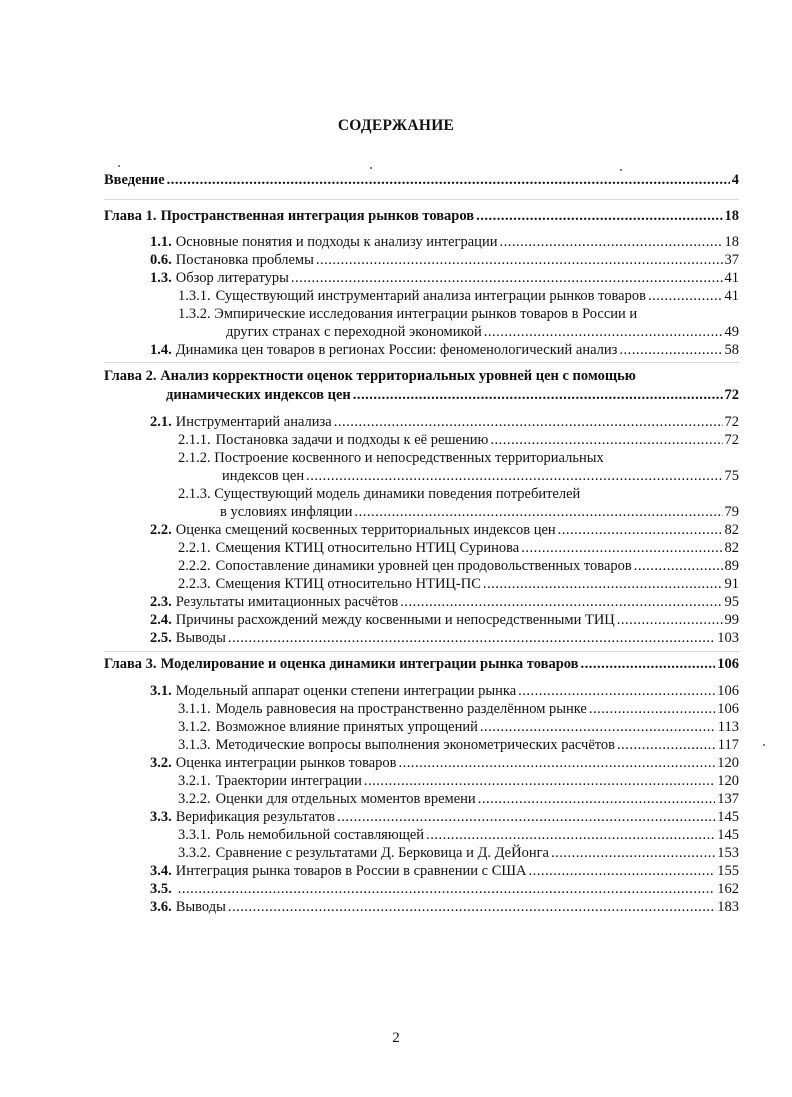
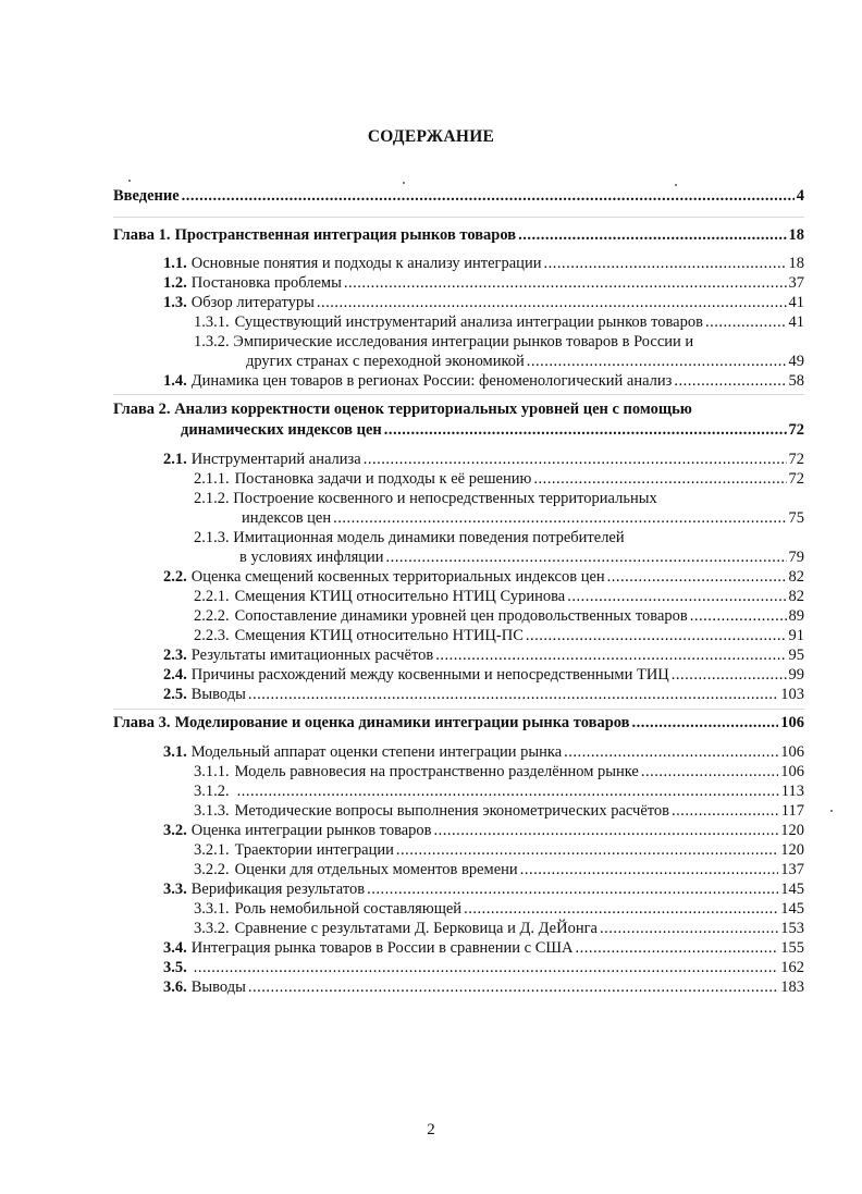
  СОДЕРЖАНИЕ
  Введение
  4
  Глава 1.
  Пространственная интеграция рынков товаров
  18
  1.1.
  Основные понятия и подходы к анализу интеграции
  18
- 0.6.
+ 1.2.
  Постановка проблемы
  37
  1.3.
  Обзор литературы
  41
  1.3.1.
  Существующий инструментарий анализа интеграции рынков товаров
  41
  1.3.2. Эмпирические исследования интеграции рынков товаров в России и
  других странах с переходной экономикой
  49
  1.4.
  Динамика цен товаров в регионах России: феноменологический анализ
  58
  Глава 2. Анализ корректности оценок территориальных уровней цен с помощью
  динамических индексов цен
  72
  2.1.
  Инструментарий анализа
  72
  2.1.1.
  Постановка задачи и подходы к её решению
  72
  2.1.2. Построение косвенного и непосредственных территориальных
  индексов цен
  75
- 2.1.3. Существующий модель динамики поведения потребителей
+ 2.1.3. Имитационная модель динамики поведения потребителей
  в условиях инфляции
  79
  2.2.
  Оценка смещений косвенных территориальных индексов цен
  82
  2.2.1.
  Смещения КТИЦ относительно НТИЦ Суринова
  82
  2.2.2.
  Сопоставление динамики уровней цен продовольственных товаров
  89
  2.2.3.
  Смещения КТИЦ относительно НТИЦ-ПС
  91
  2.3.
  Результаты имитационных расчётов
  95
  2.4.
  Причины расхождений между косвенными и непосредственными ТИЦ
  99
  2.5.
  Выводы
  103
  Глава 3.
  Моделирование и оценка динамики интеграции рынка товаров
  106
  3.1.
  Модельный аппарат оценки степени интеграции рынка
  106
  3.1.1.
  Модель равновесия на пространственно разделённом рынке
  106
  3.1.2.
- Возможное влияние принятых упрощений
  113
  3.1.3.
  Методические вопросы выполнения эконометрических расчётов
  117
  3.2.
  Оценка интеграции рынков товаров
  120
  3.2.1.
  Траектории интеграции
  120
  3.2.2.
  Оценки для отдельных моментов времени
  137
  3.3.
  Верификация результатов
  145
  3.3.1.
  Роль немобильной составляющей
  145
  3.3.2.
  Сравнение с результатами Д. Берковица и Д. ДеЙонга
  153
  3.4.
  Интеграция рынка товаров в России в сравнении с США
  155
  3.5.
  162
  3.6.
  Выводы
  183
  2
